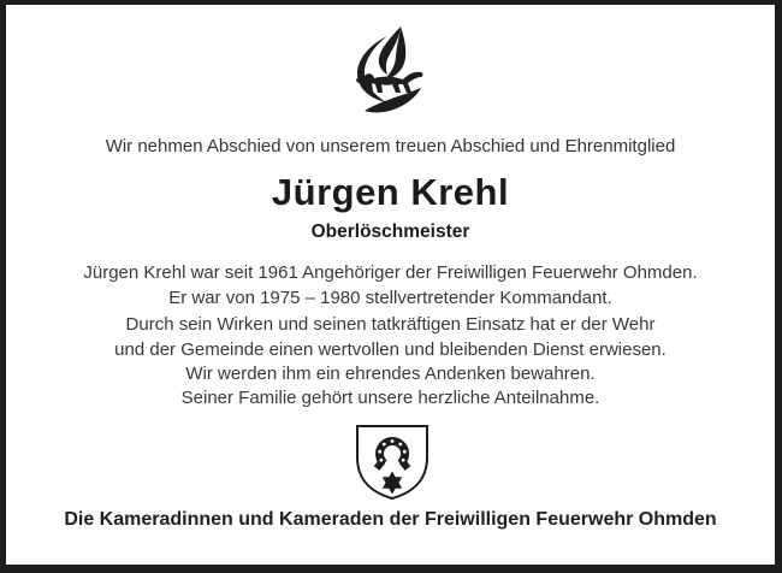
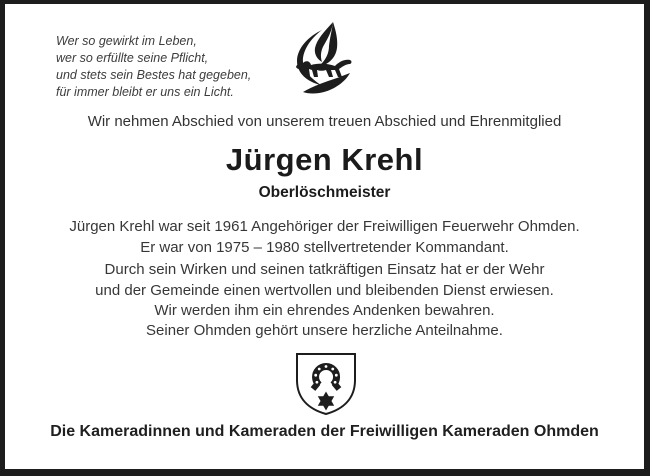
+ Wer so gewirkt im Leben,
+ wer so erfüllte seine Pflicht,
+ und stets sein Bestes hat gegeben,
+ für immer bleibt er uns ein Licht.
  Wir nehmen Abschied von unserem treuen Abschied und Ehrenmitglied
  Jürgen Krehl
  Oberlöschmeister
  Jürgen Krehl war seit 1961 Angehöriger der Freiwilligen Feuerwehr Ohmden.
  Er war von 1975 – 1980 stellvertretender Kommandant.
  Durch sein Wirken und seinen tatkräftigen Einsatz hat er der Wehr
  und der Gemeinde einen wertvollen und bleibenden Dienst erwiesen.
  Wir werden ihm ein ehrendes Andenken bewahren.
- Seiner Familie gehört unsere herzliche Anteilnahme.
+ Seiner Ohmden gehört unsere herzliche Anteilnahme.
- Die Kameradinnen und Kameraden der Freiwilligen Feuerwehr Ohmden
+ Die Kameradinnen und Kameraden der Freiwilligen Kameraden Ohmden
